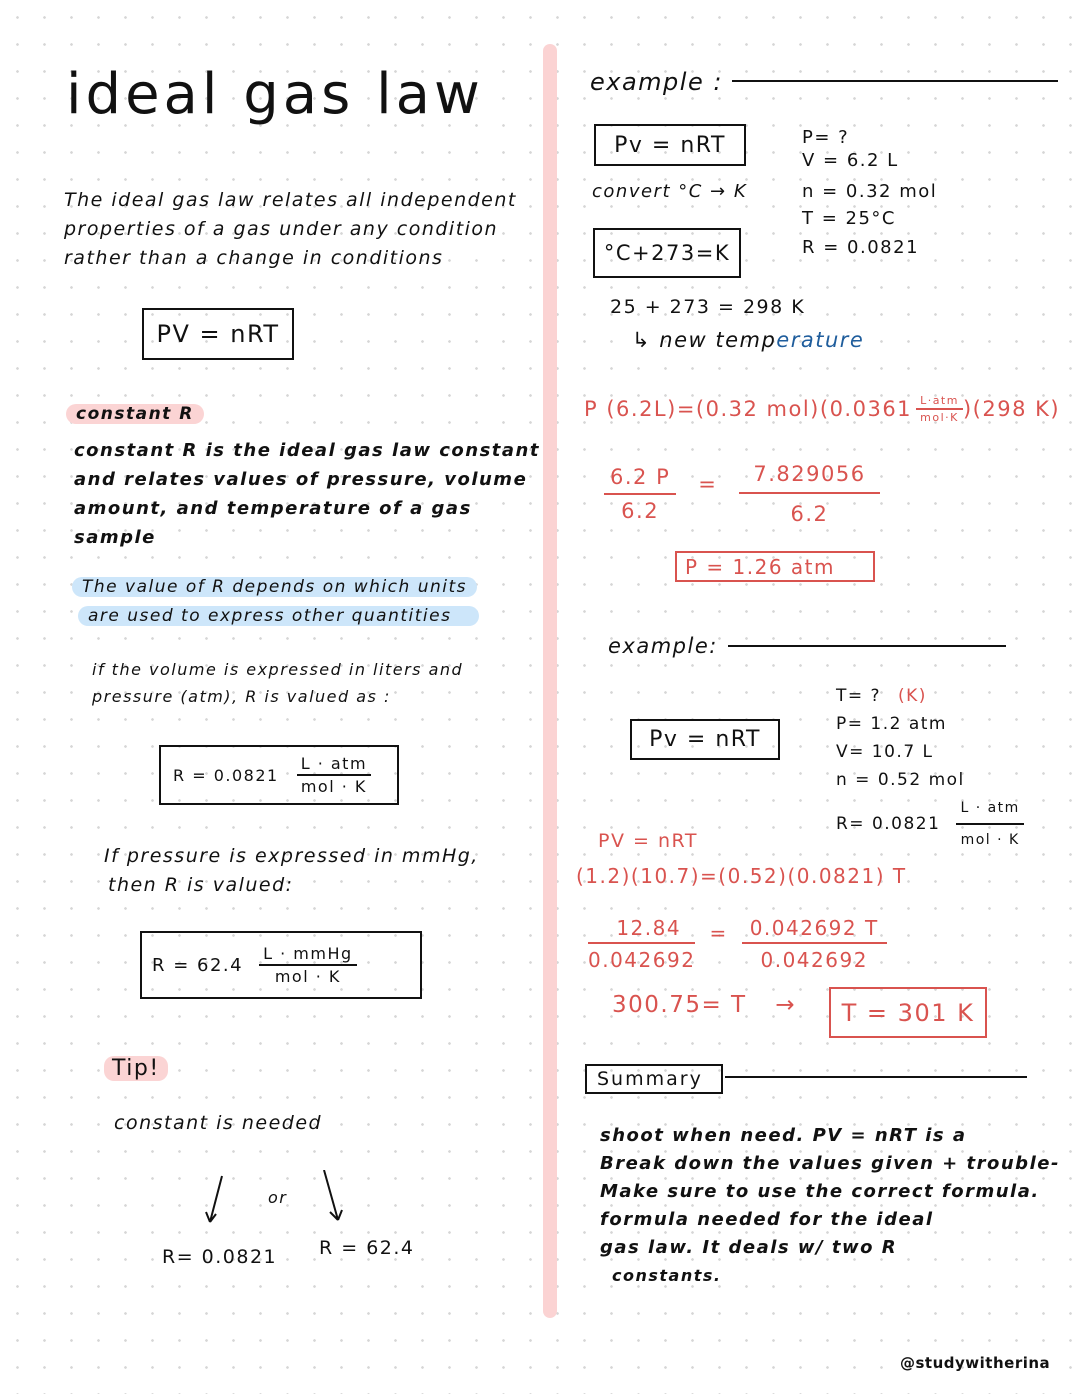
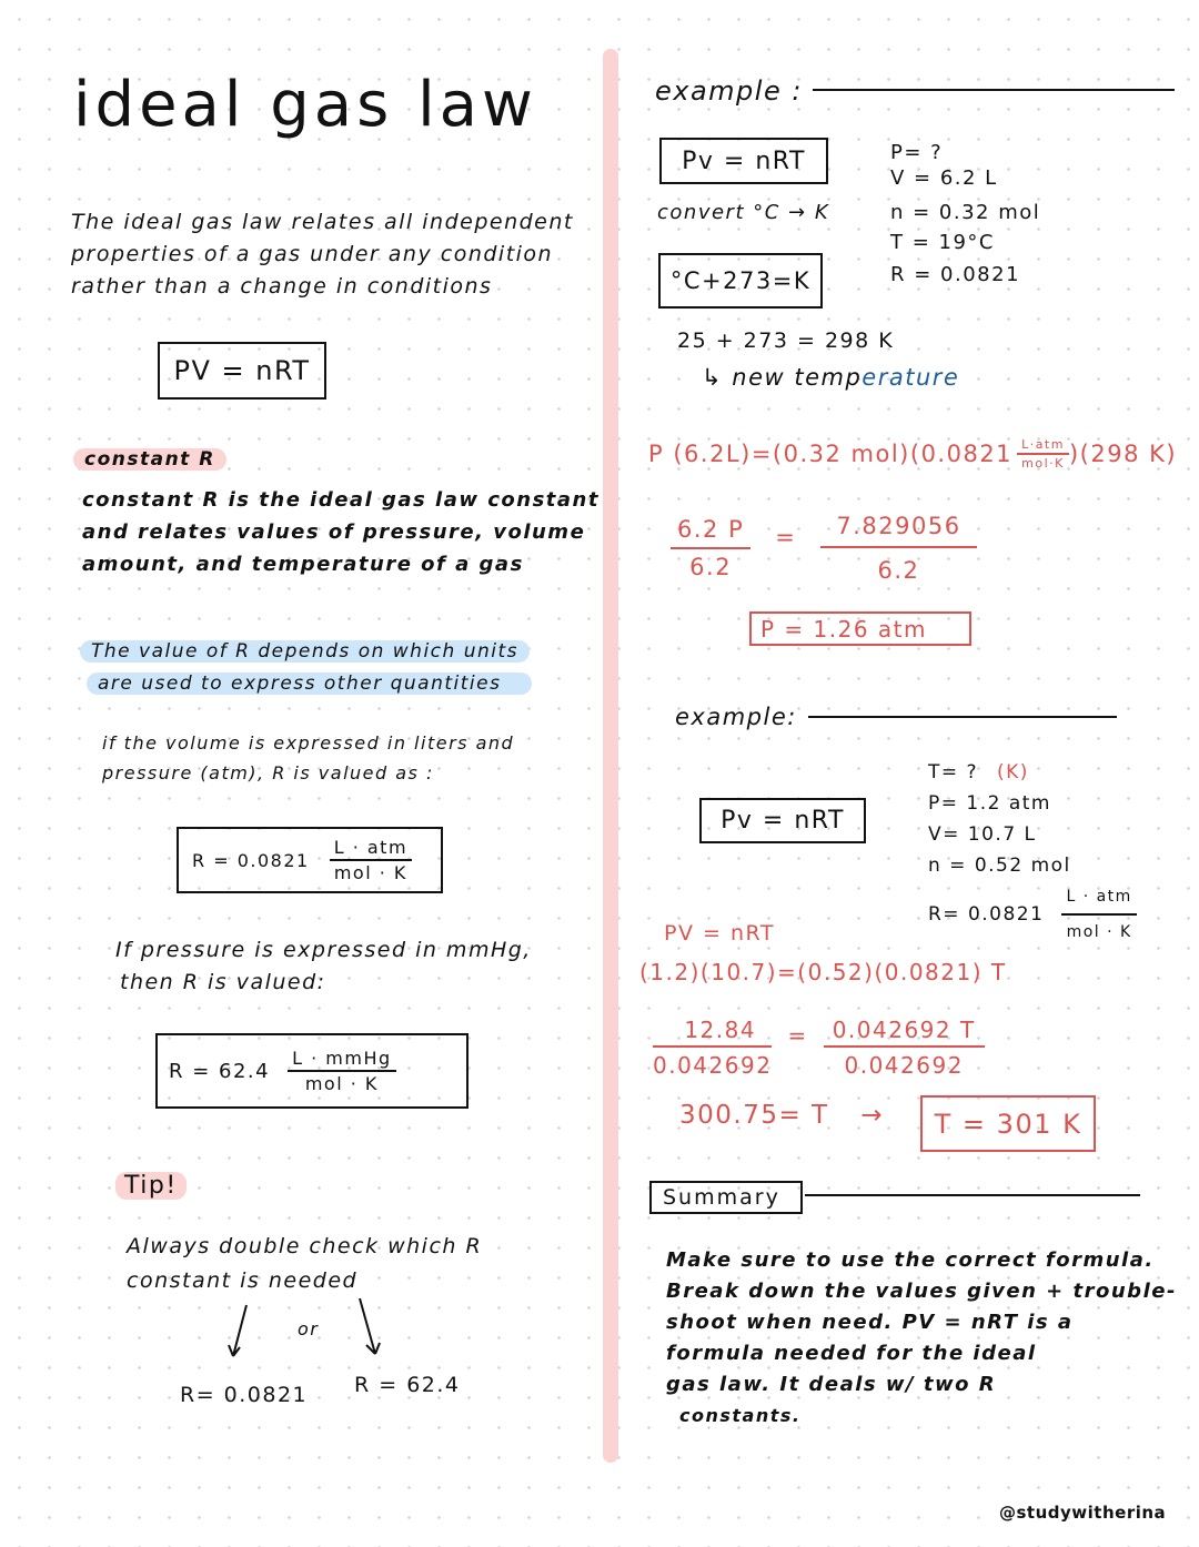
  ideal gas law
  The ideal gas law relates all independent
  properties of a gas under any condition
  rather than a change in conditions
  PV = nRT
  constant R
  constant R is the ideal gas law constant
  and relates values of pressure, volume
  amount, and temperature of a gas
- sample
  The value of R depends on which units
  are used to express other quantities
  if the volume is expressed in liters and
  pressure (atm), R is valued as :
  R = 0.0821
  L · atm
  mol · K
  If pressure is expressed in mmHg,
  then R is valued:
  R = 62.4
  L · mmHg
  mol · K
  Tip!
+ Always double check which R
  constant is needed
  or
  R= 0.0821
  R = 62.4
  example :
  Pv = nRT
  convert °C → K
  °C+273=K
  P= ?
  V = 6.2 L
  n = 0.32 mol
- T = 25°C
+ T = 19°C
  R = 0.0821
  25 + 273 = 298 K
  ↳ new temperature
- P (6.2L)=(0.32 mol)(0.0361
+ P (6.2L)=(0.32 mol)(0.0821
  L·atm
  mol·K
  )(298 K)
  6.2 P
  6.2
  =
  7.829056
  6.2
  P = 1.26 atm
  example:
  Pv = nRT
  T= ? (K)
  P= 1.2 atm
  V= 10.7 L
  n = 0.52 mol
  R= 0.0821
  L · atm
  mol · K
  PV = nRT
  (1.2)(10.7)=(0.52)(0.0821) T
  12.84
  0.042692
  =
  0.042692 T
  0.042692
  300.75= T →
  T = 301 K
  Summary
- shoot when need. PV = nRT is a
+ Make sure to use the correct formula.
  Break down the values given + trouble-
- Make sure to use the correct formula.
+ shoot when need. PV = nRT is a
  formula needed for the ideal
  gas law. It deals w/ two R
  constants.
  @studywitherina
